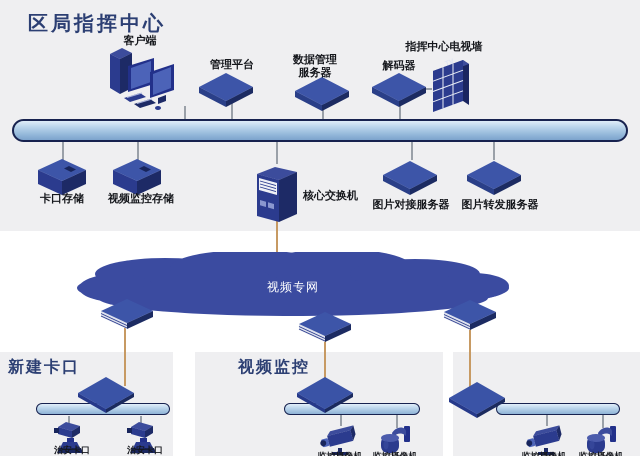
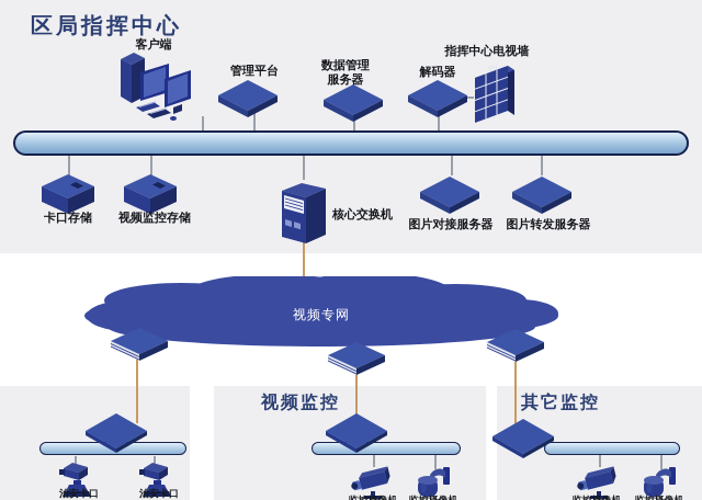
  视频专网
  区局指挥中心
  客户端
  管理平台
  数据管理服务器
  解码器
  指挥中心电视墙
  卡口存储
  视频监控存储
  核心交换机
  图片对接服务器
  图片转发服务器
- 新建卡口
  视频监控
+ 其它监控
  治安卡口
  治安卡口
